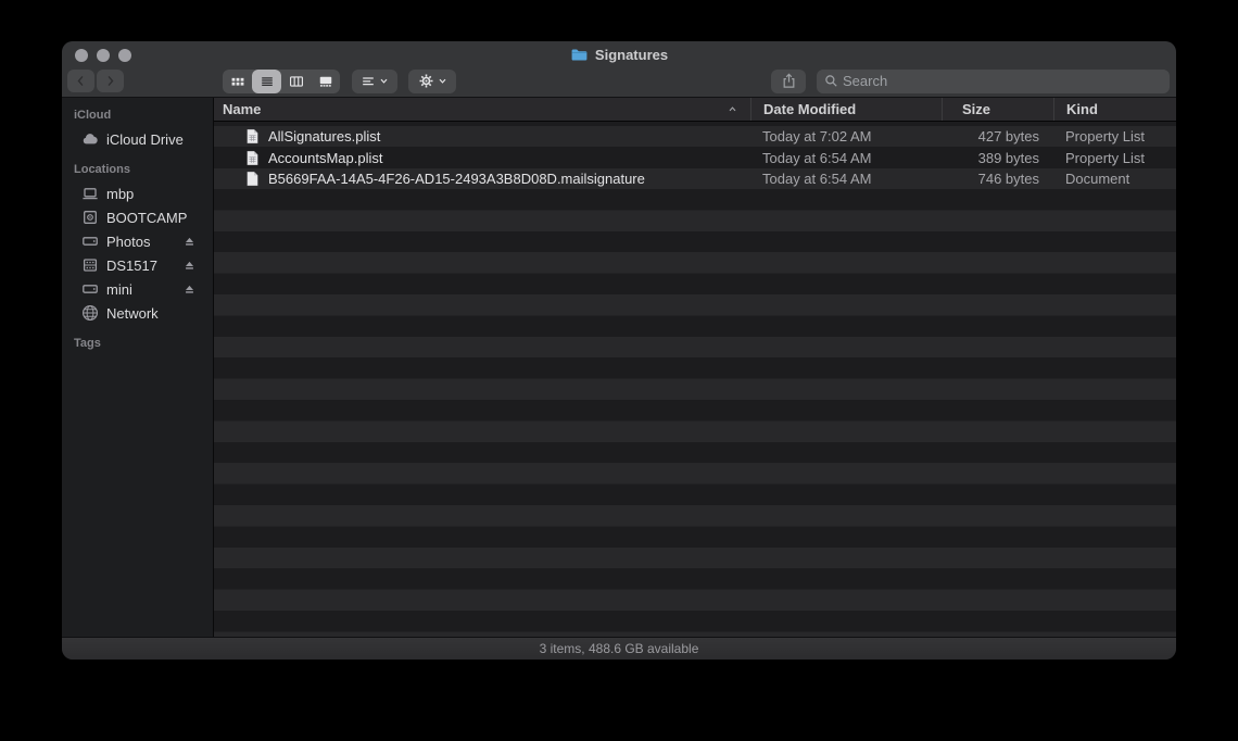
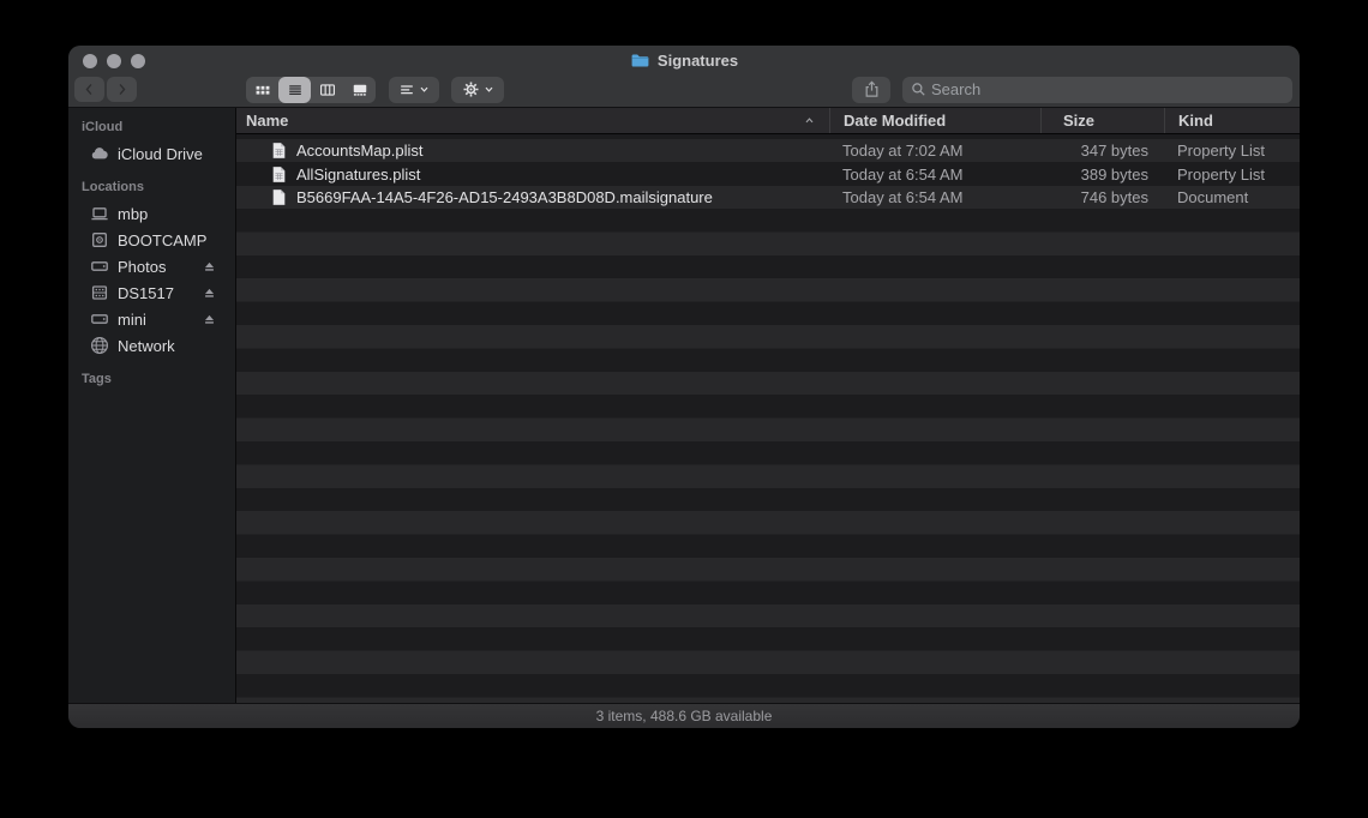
  Signatures
  Search
  iCloud
  iCloud Drive
  Locations
  mbp
  BOOTCAMP
  Photos
  DS1517
  mini
  Network
  Tags
  Name
  Date Modified
  Size
  Kind
- AllSignatures.plist
+ AccountsMap.plist
  Today at 7:02 AM
- 427 bytes
+ 347 bytes
  Property List
- AccountsMap.plist
+ AllSignatures.plist
  Today at 6:54 AM
  389 bytes
  Property List
  B5669FAA-14A5-4F26-AD15-2493A3B8D08D.mailsignature
  Today at 6:54 AM
  746 bytes
  Document
  3 items, 488.6 GB available
